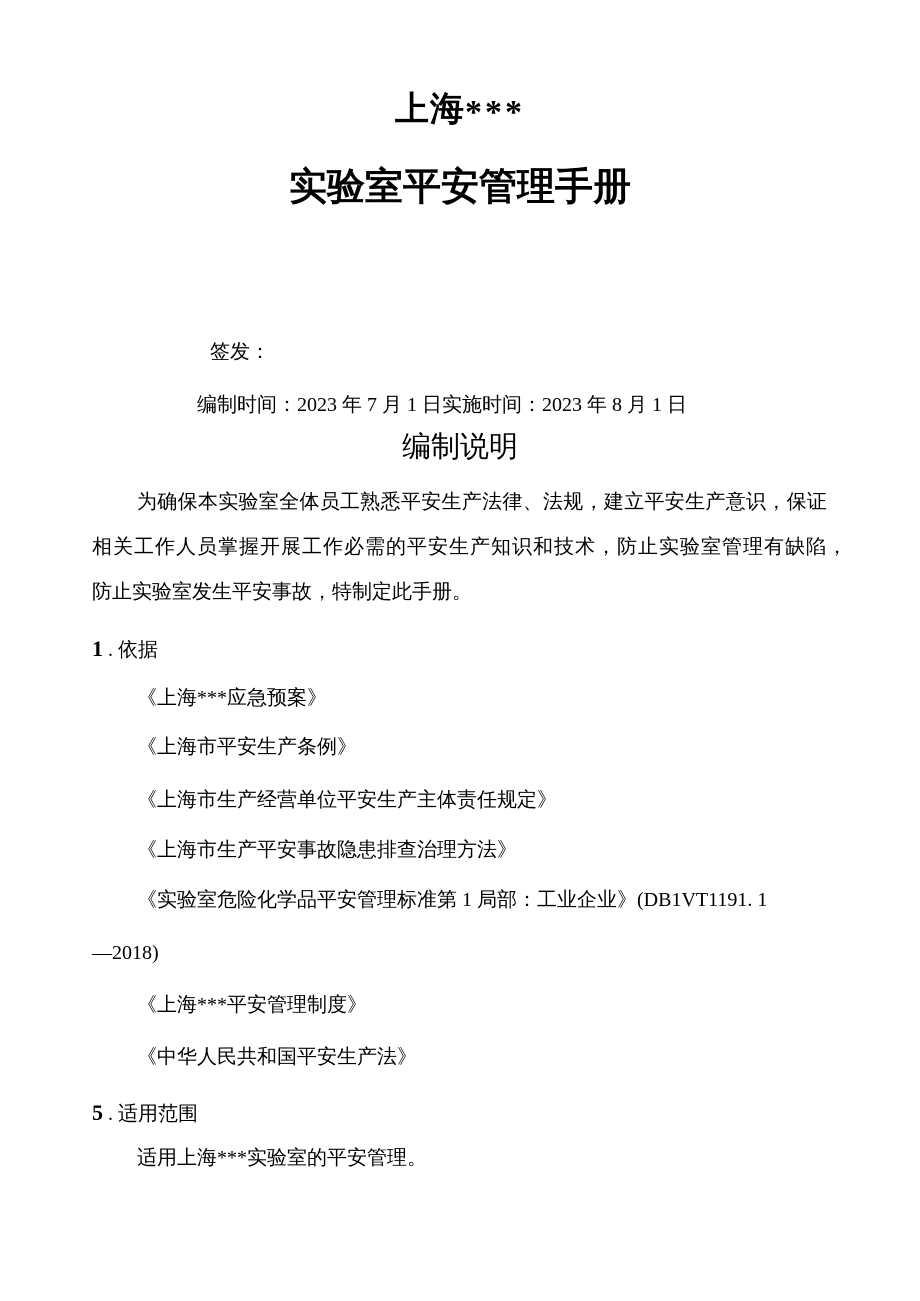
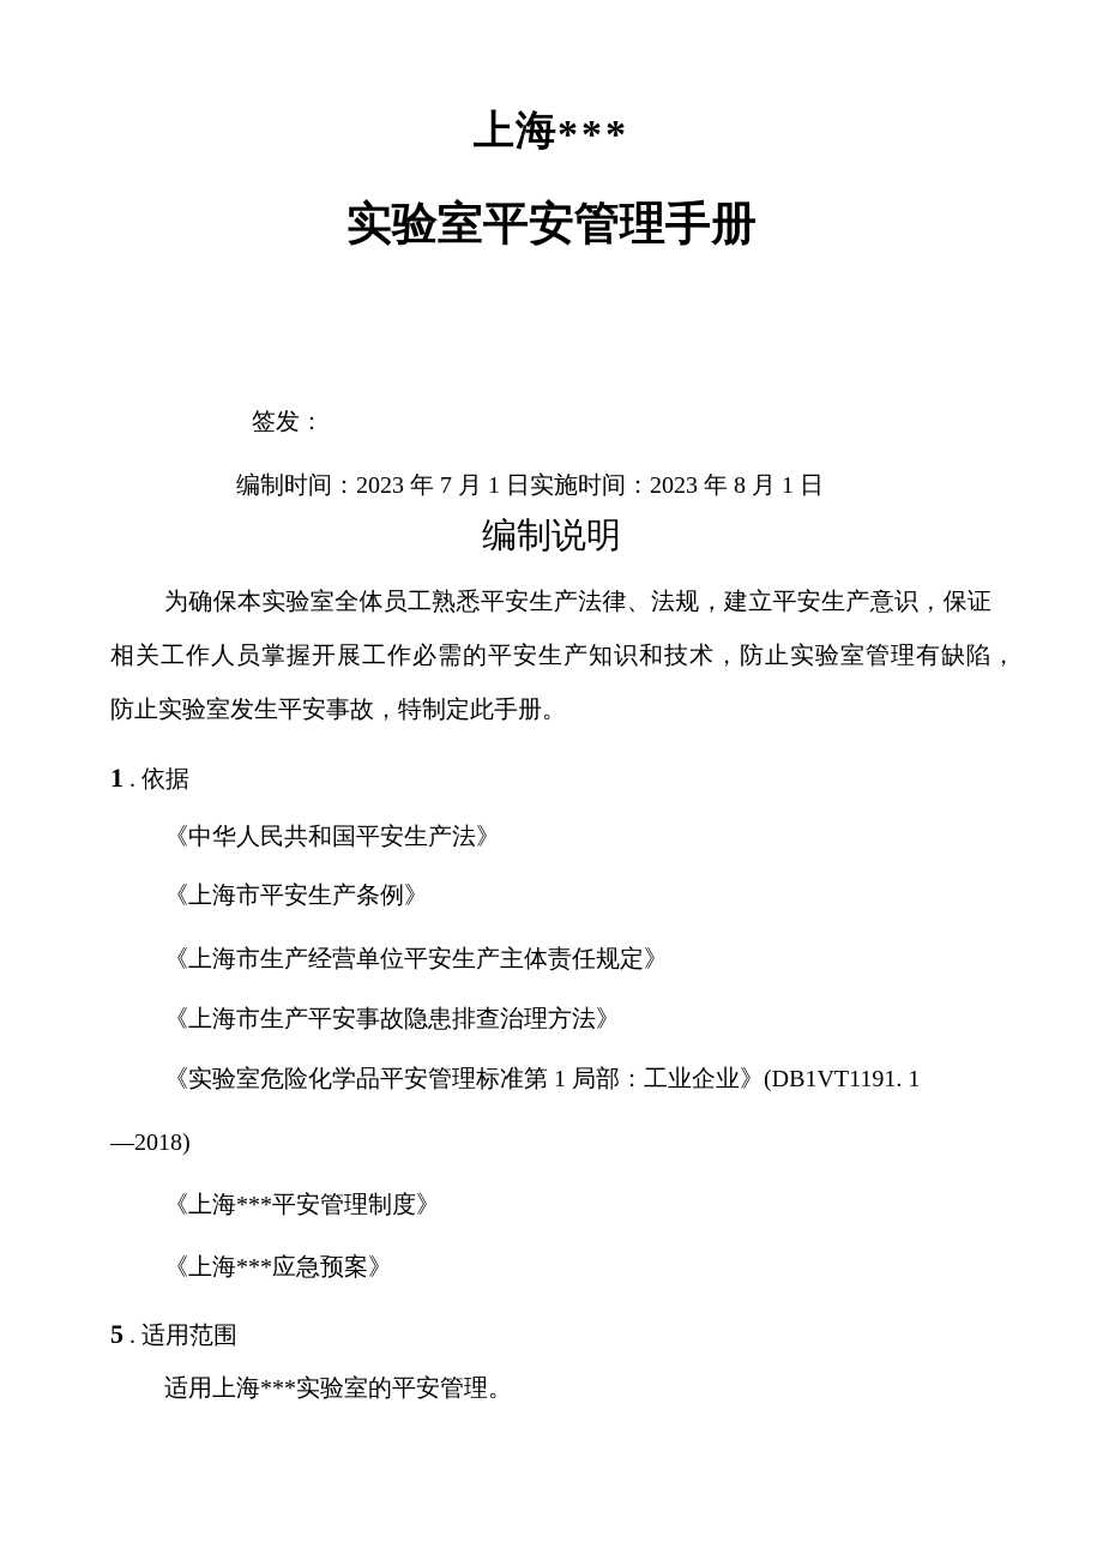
  上海***
  实验室平安管理手册
  签发：
  编制时间：2023 年 7 月 1 日实施时间：2023 年 8 月 1 日
  编制说明
  为确保本实验室全体员工熟悉平安生产法律、法规，建立平安生产意识，保证
  相关工作人员掌握开展工作必需的平安生产知识和技术，防止实验室管理有缺陷，
  防止实验室发生平安事故，特制定此手册。
  1 . 依据
- 《上海***应急预案》
+ 《中华人民共和国平安生产法》
  《上海市平安生产条例》
  《上海市生产经营单位平安生产主体责任规定》
  《上海市生产平安事故隐患排查治理方法》
  《实验室危险化学品平安管理标准第 1 局部：工业企业》(DB1VT1191. 1
  —2018)
  《上海***平安管理制度》
- 《中华人民共和国平安生产法》
+ 《上海***应急预案》
  5 . 适用范围
  适用上海***实验室的平安管理。
